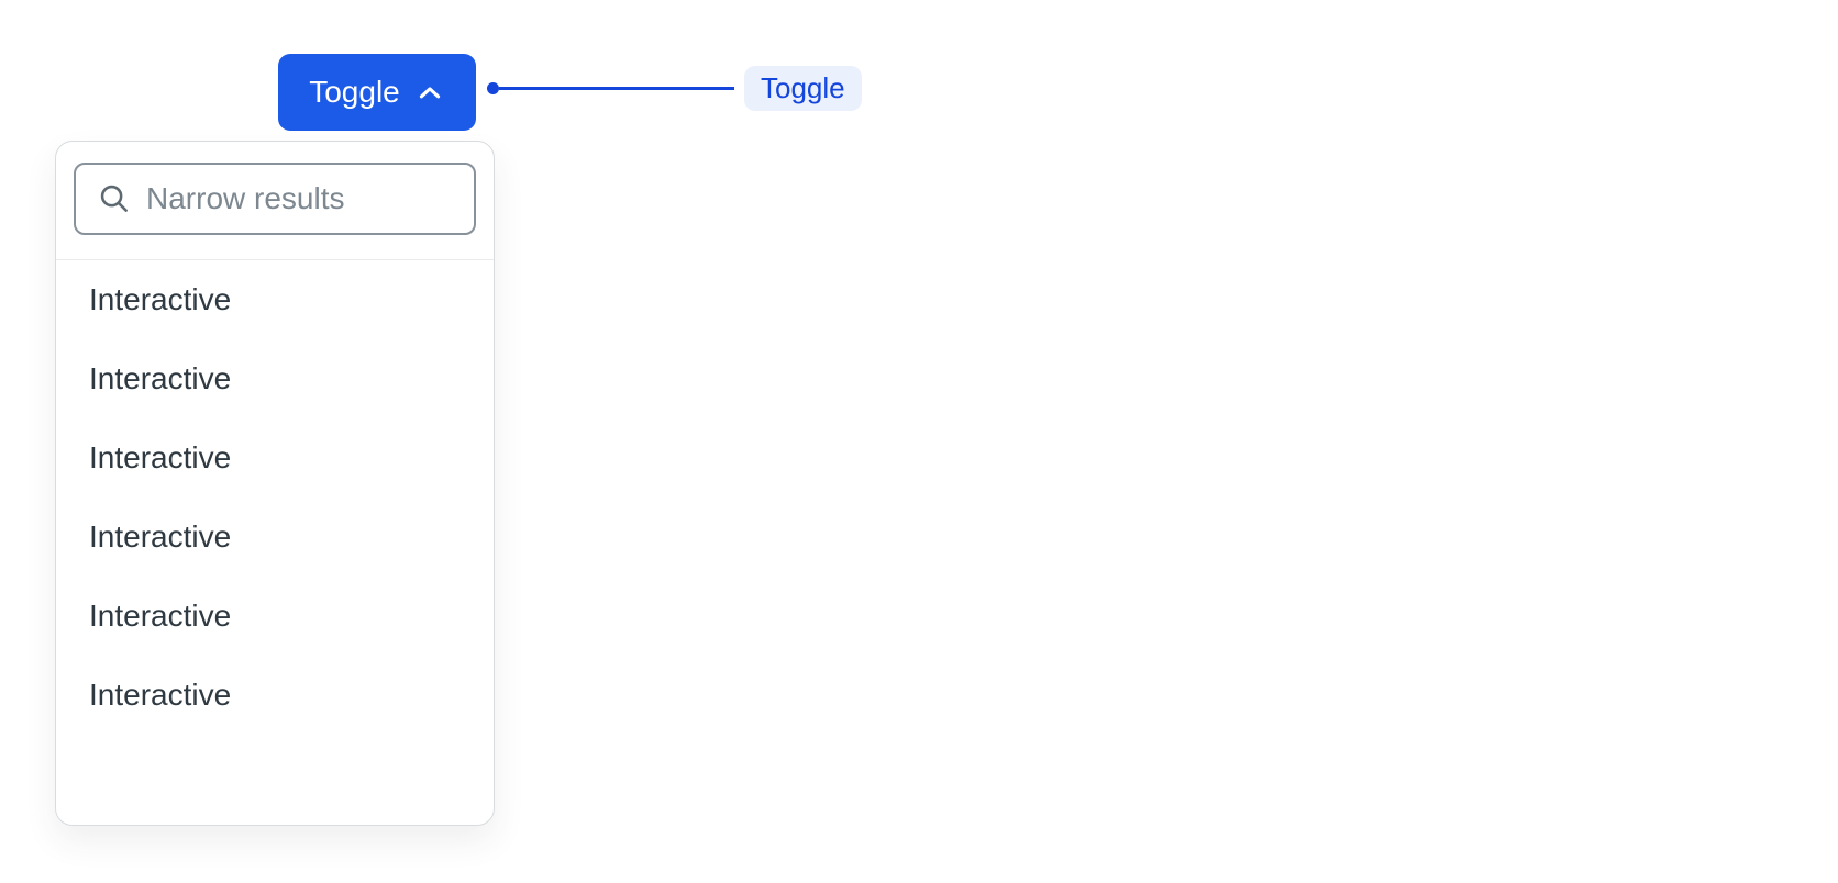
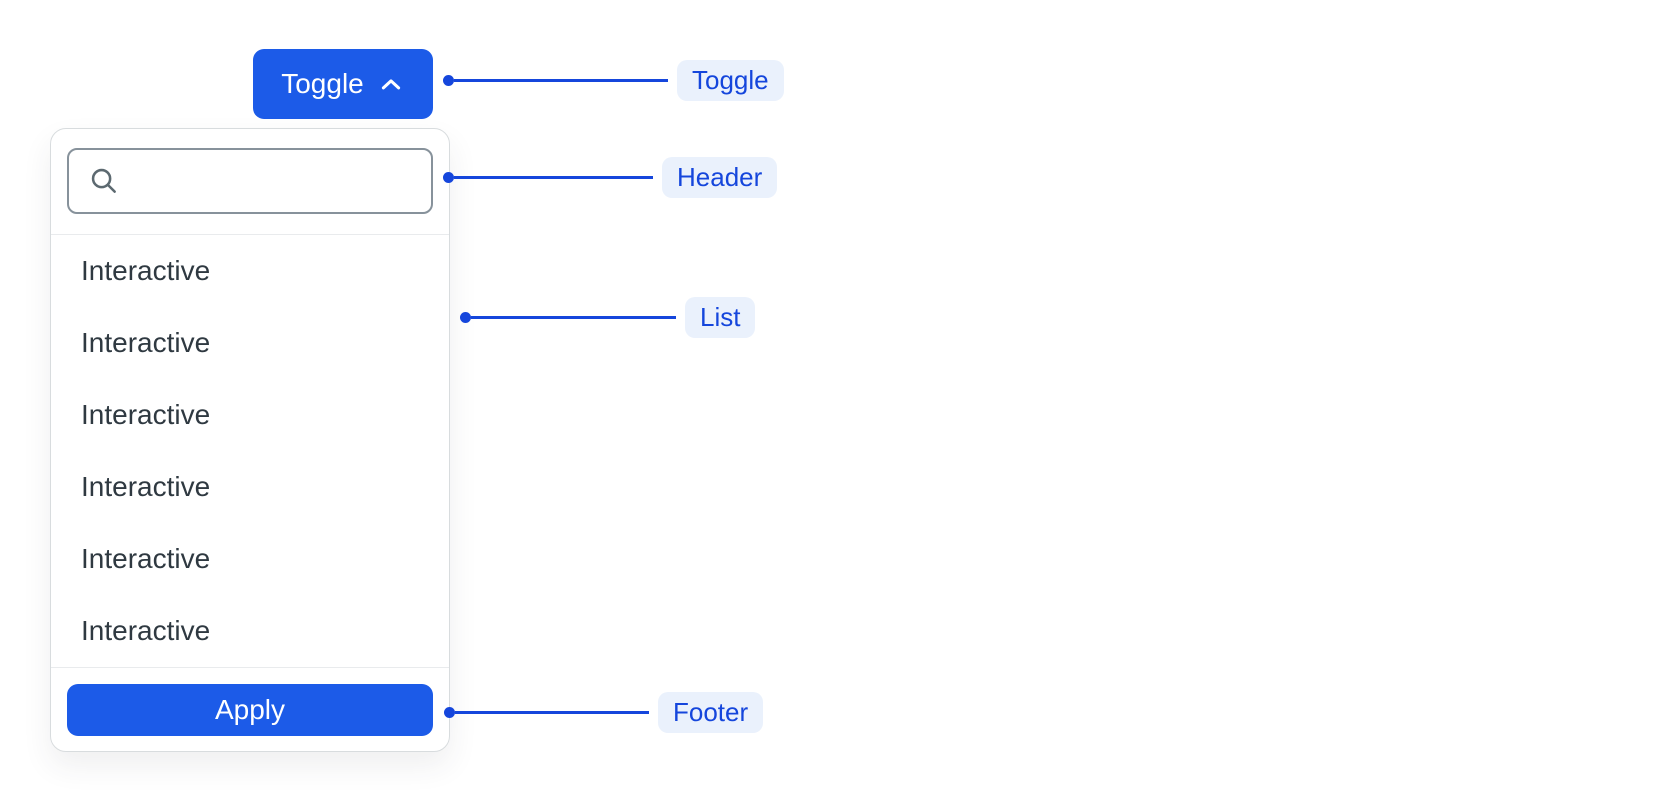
  Toggle
- Narrow results
  Interactive
  Interactive
  Interactive
  Interactive
  Interactive
  Interactive
+ Apply
  Toggle
+ Header
+ List
+ Footer
